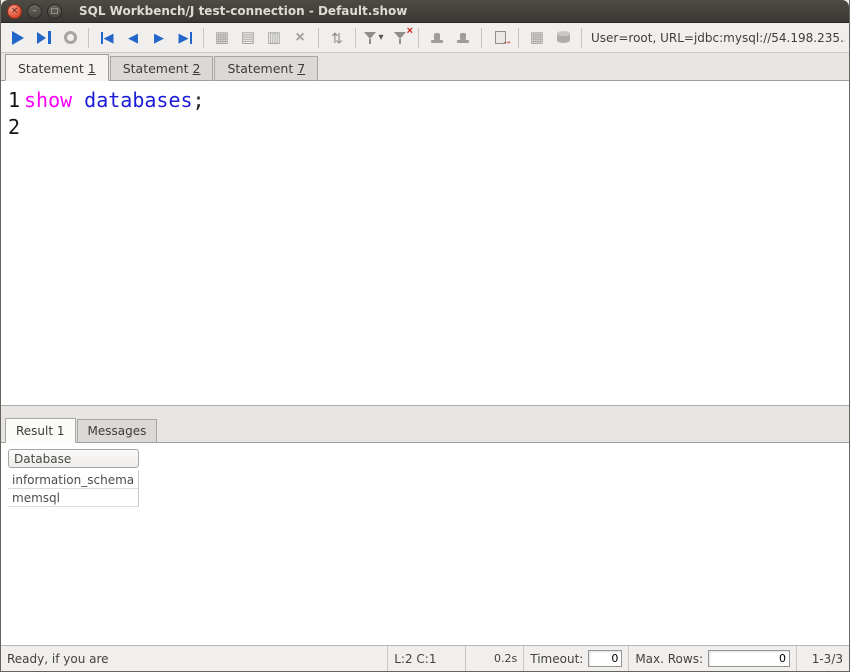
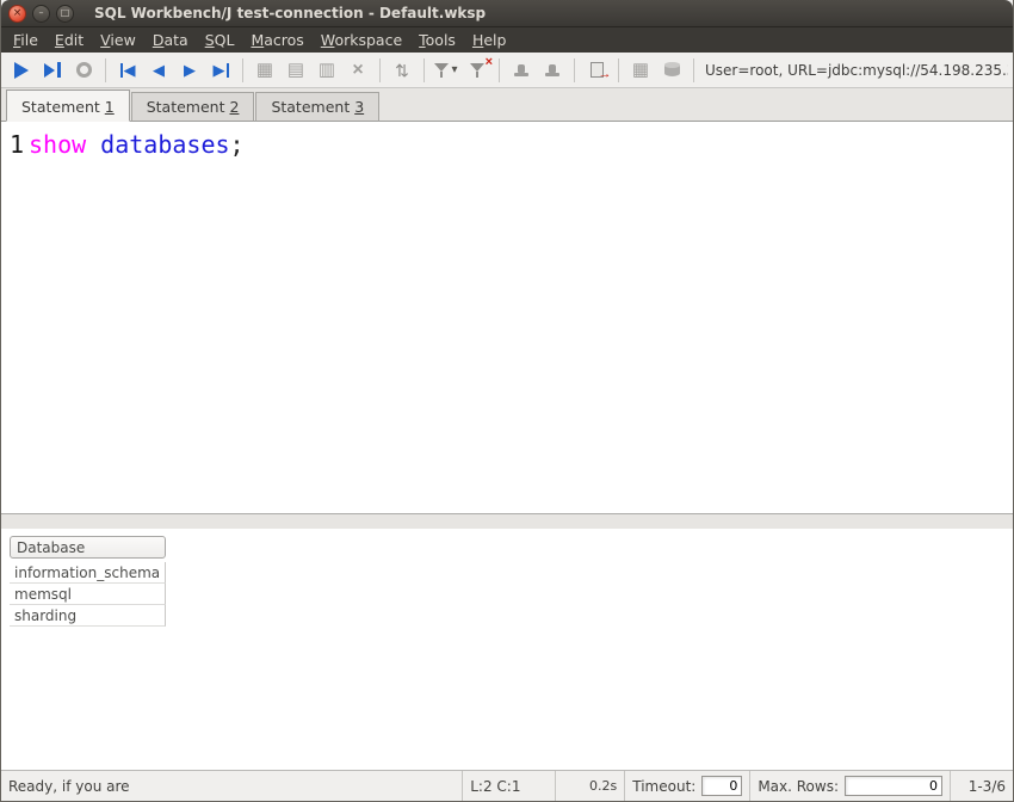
  ×
  –
  □
- SQL Workbench/J test-connection - Default.show
+ SQL Workbench/J test-connection - Default.wksp
+ File
+ Edit
+ View
+ Data
+ SQL
+ Macros
+ Workspace
+ Tools
+ Help
  ◀
  ◀
  ▶
  ▶
  ▦
  ▤
  ▥
  ×
  ⇅
  ▾
  ×
  →
  ▦
  User=root, URL=jdbc:mysql://54.198.235.
  Statement 1
  Statement 2
- Statement 7
+ Statement 3
  1 show databases;
- 2
- Result 1
- Messages
  Database
  information_schema
  memsql
+ sharding
  Ready, if you are
  L:2 C:1
  0.2s
  Timeout:
  0
  Max. Rows:
  0
- 1-3/3
+ 1-3/6
